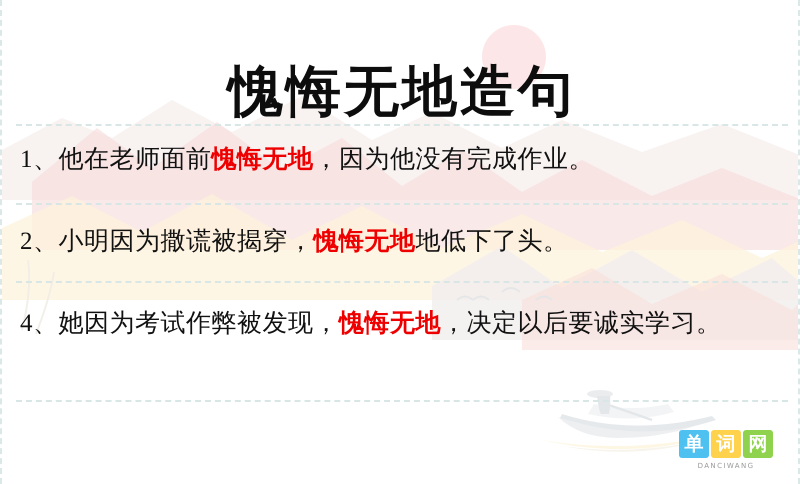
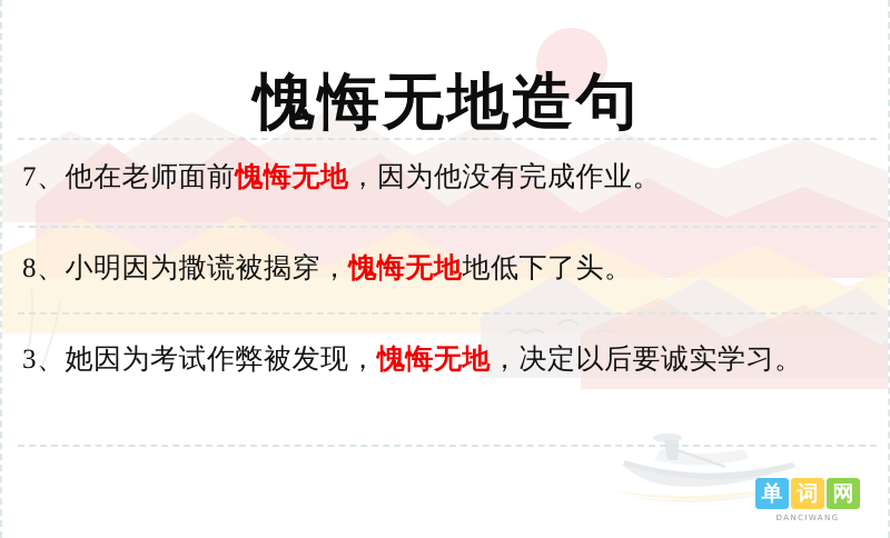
  愧悔无地造句
- 1、他在老师面前愧悔无地，因为他没有完成作业。
+ 7、他在老师面前愧悔无地，因为他没有完成作业。
- 2、小明因为撒谎被揭穿，愧悔无地地低下了头。
+ 8、小明因为撒谎被揭穿，愧悔无地地低下了头。
- 4、她因为考试作弊被发现，愧悔无地，决定以后要诚实学习。
+ 3、她因为考试作弊被发现，愧悔无地，决定以后要诚实学习。
  单
  词
  网
  DANCIWANG
